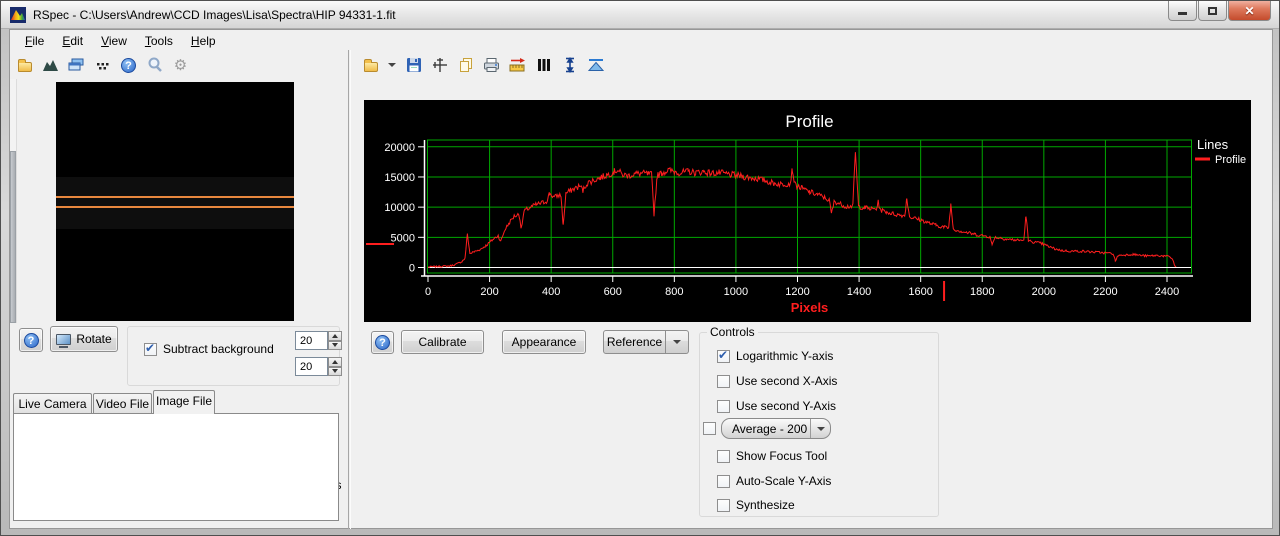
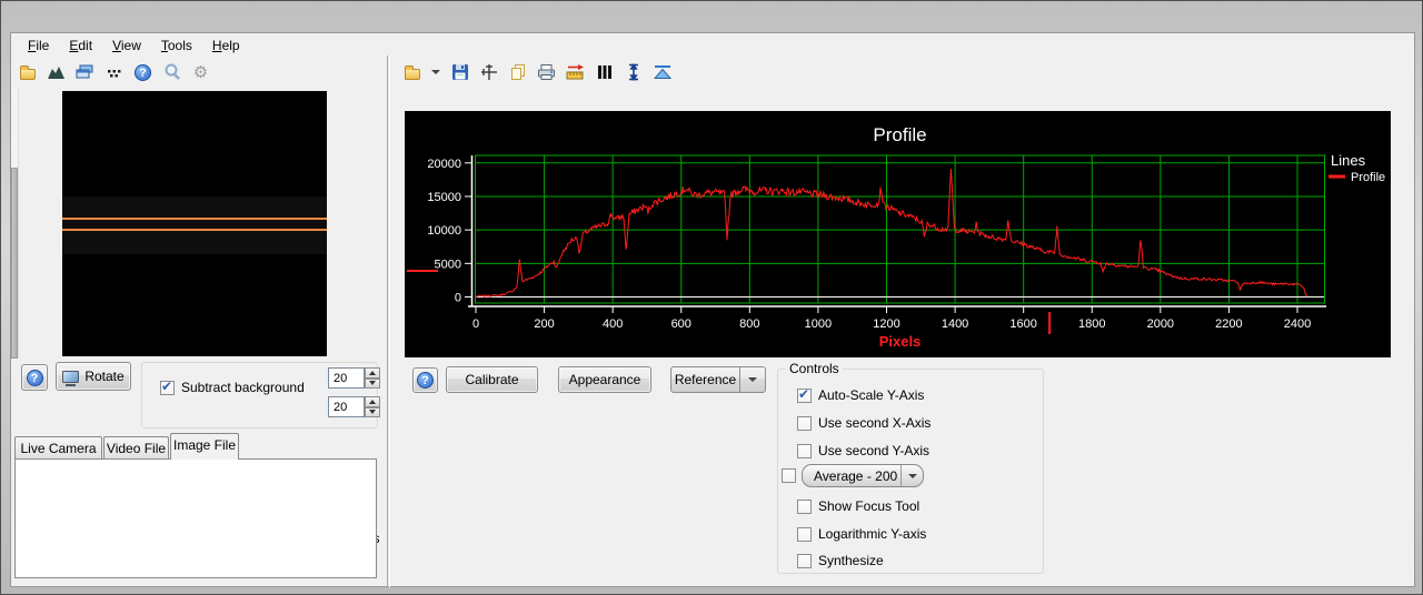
- RSpec - C:\Users\Andrew\CCD Images\Lisa\Spectra\HIP 94331-1.fit
- ✕
  File
  Edit
  View
  Tools
  Help
  ?
  ⚙
  ?
  Rotate
  Subtract background
  20
  20
  Live Camera
  Video File
  Image File
  0
  5000
  10000
  15000
  20000
  0
  200
  400
  600
  800
  1000
  1200
  1400
  1600
  1800
  2000
  2200
  2400
  Profile
  Pixels
  Lines
  Profile
  ?
  Calibrate
  Appearance
  Reference
  Controls
- Logarithmic Y-axis
+ Auto-Scale Y-Axis
  Use second X-Axis
  Use second Y-Axis
  Average - 200
  Show Focus Tool
- Auto-Scale Y-Axis
+ Logarithmic Y-axis
  Synthesize
